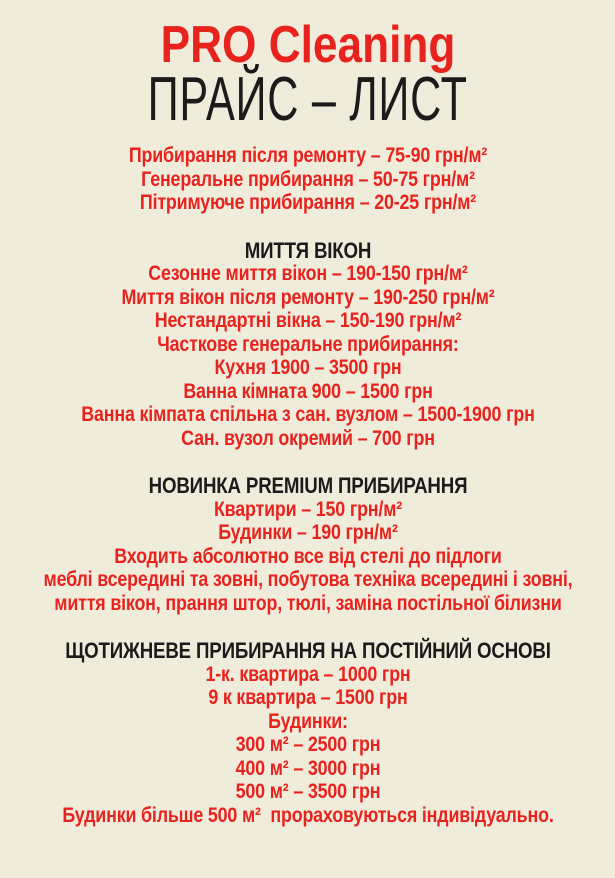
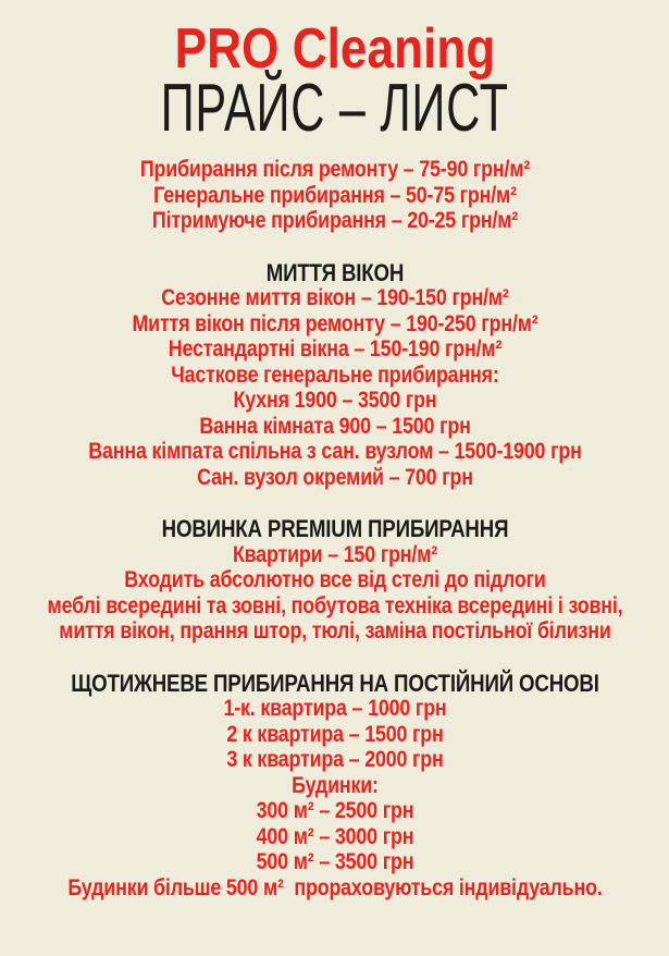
  PRO Cleaning
  ПРАЙС – ЛИСТ
  Прибирання після ремонту – 75-90 грн/м²
  Генеральне прибирання – 50-75 грн/м²
  Пітримуюче прибирання – 20-25 грн/м²
  МИТТЯ ВІКОН
  Сезонне миття вікон – 190-150 грн/м²
  Миття вікон після ремонту – 190-250 грн/м²
  Нестандартні вікна – 150-190 грн/м²
  Часткове генеральне прибирання:
  Кухня 1900 – 3500 грн
  Ванна кімната 900 – 1500 грн
  Ванна кімпата спільна з сан. вузлом – 1500-1900 грн
  Сан. вузол окремий – 700 грн
  НОВИНКА PREMIUM ПРИБИРАННЯ
  Квартири – 150 грн/м²
- Будинки – 190 грн/м²
  Входить абсолютно все від стелі до підлоги
  меблі всередині та зовні, побутова техніка всередині і зовні,
  миття вікон, прання штор, тюлі, заміна постільної білизни
  ЩОТИЖНЕВЕ ПРИБИРАННЯ НА ПОСТІЙНИЙ ОСНОВІ
  1-к. квартира – 1000 грн
- 9 к квартира – 1500 грн
+ 2 к квартира – 1500 грн
+ 3 к квартира – 2000 грн
  Будинки:
  300 м² – 2500 грн
  400 м² – 3000 грн
  500 м² – 3500 грн
  Будинки більше 500 м² прораховуються індивідуально.
